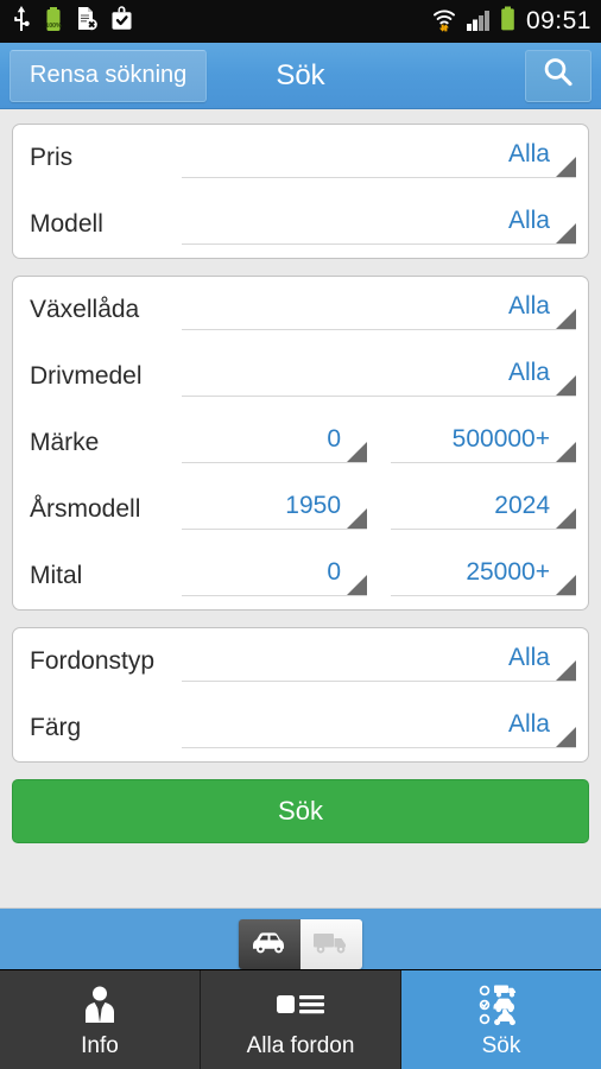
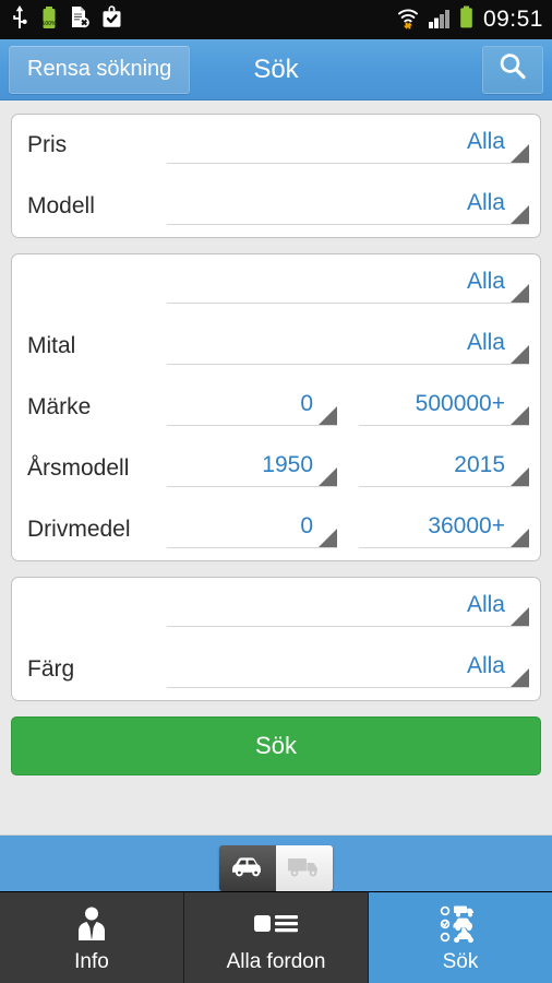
  09:51
  Rensa sökning
  Sök
  Pris
  Alla
  Modell
  Alla
- Växellåda
  Alla
- Drivmedel
+ Mital
  Alla
  Märke
  0
  500000+
  Årsmodell
  1950
- 2024
+ 2015
- Mital
+ Drivmedel
  0
- 25000+
+ 36000+
- Fordonstyp
  Alla
  Färg
  Alla
  Sök
  Info
  Alla fordon
  Sök
